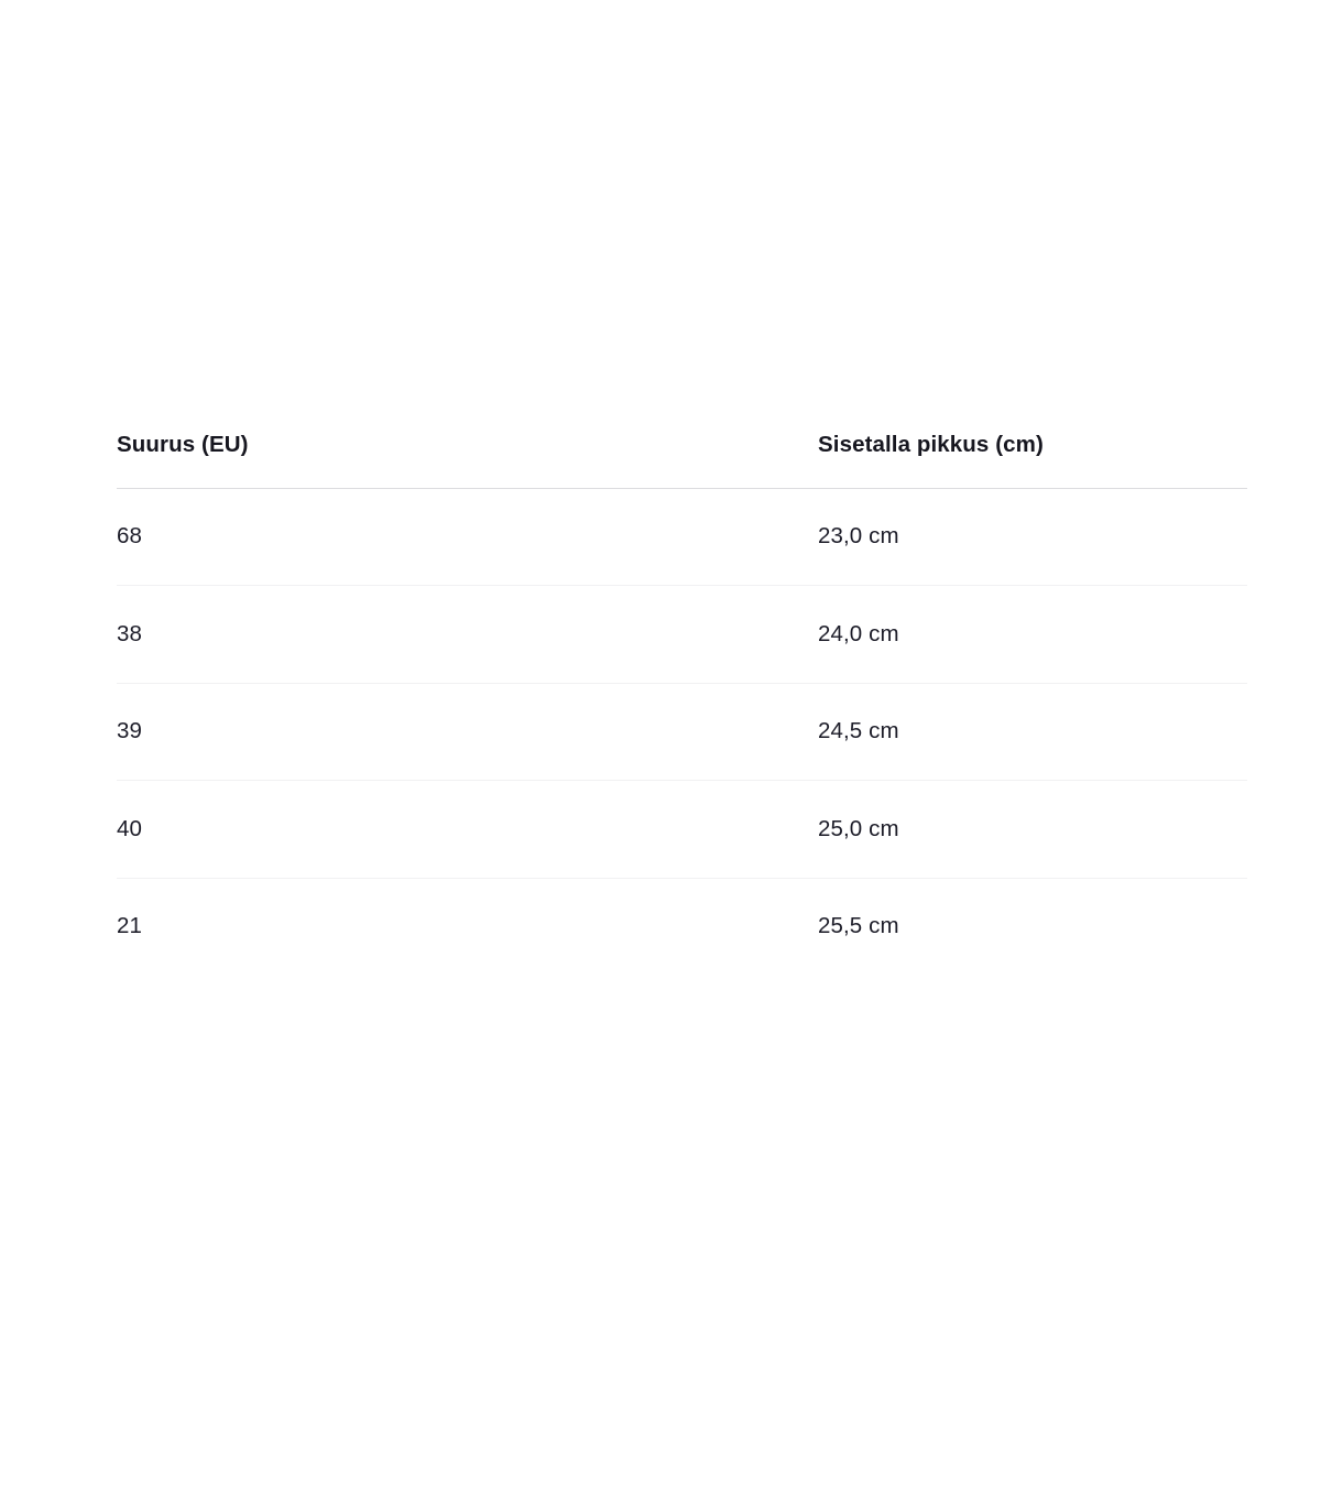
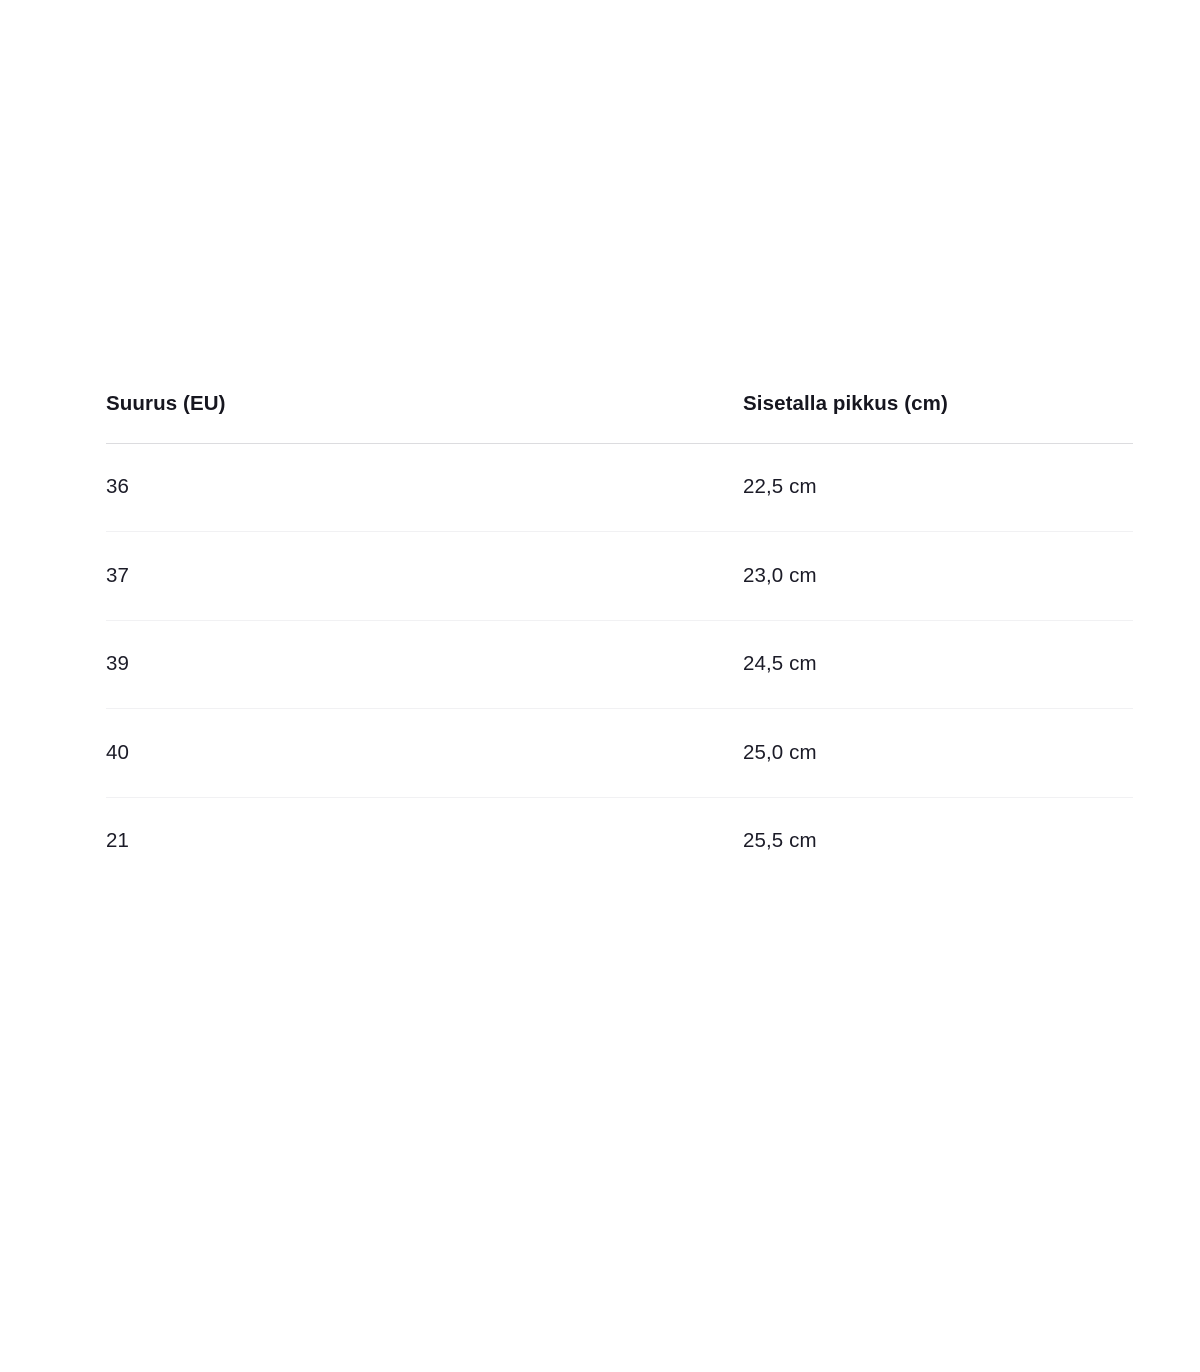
  Suurus (EU)	Sisetalla pikkus (cm)
+ 36	22,5 cm
- 68	23,0 cm
+ 37	23,0 cm
- 38	24,0 cm
  39	24,5 cm
  40	25,0 cm
  21	25,5 cm
